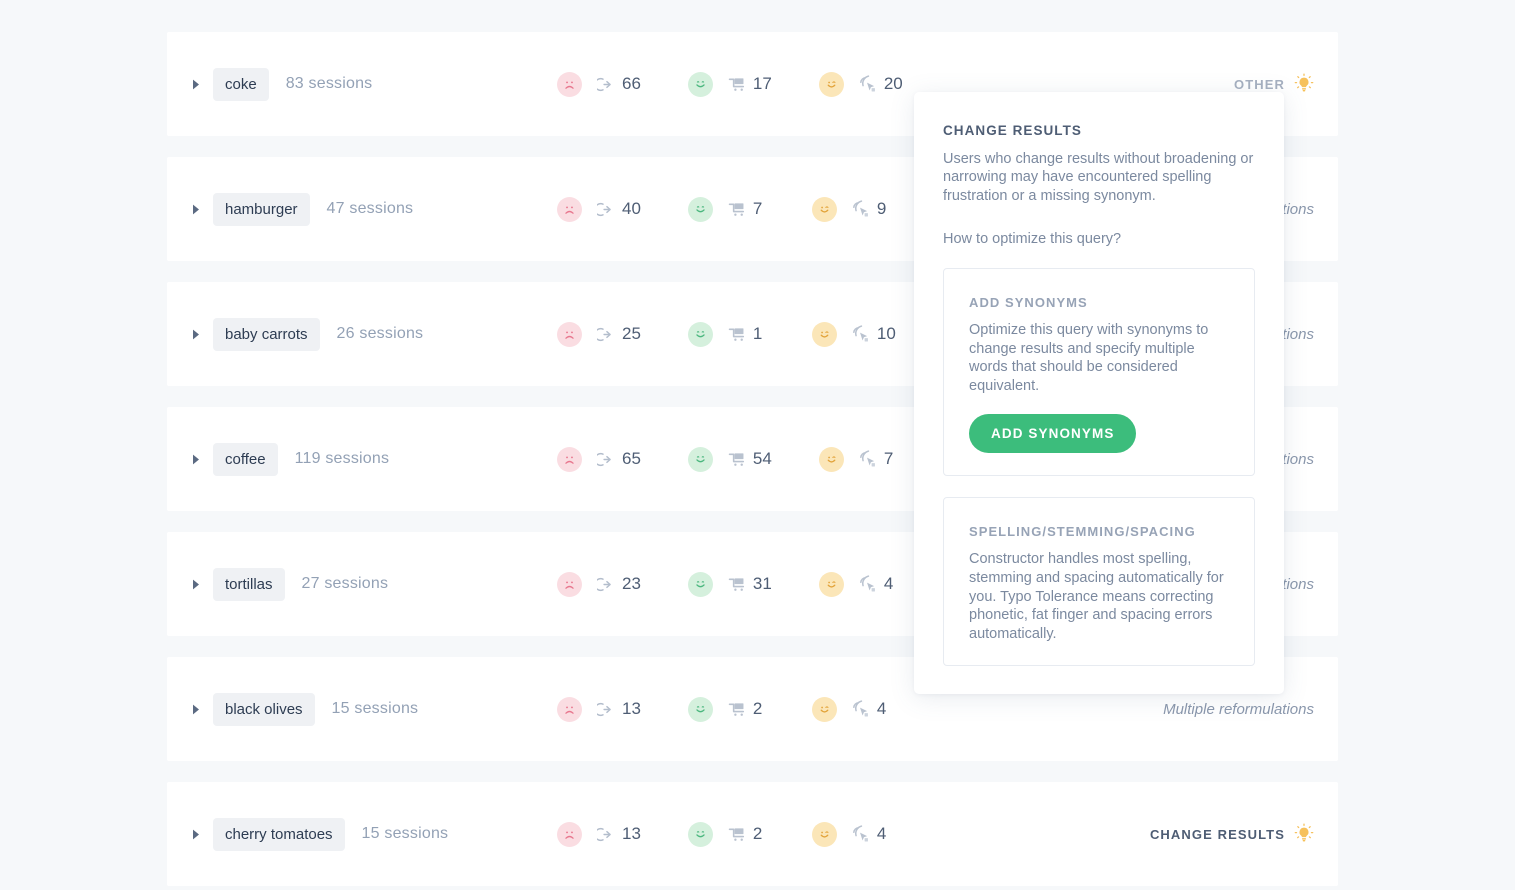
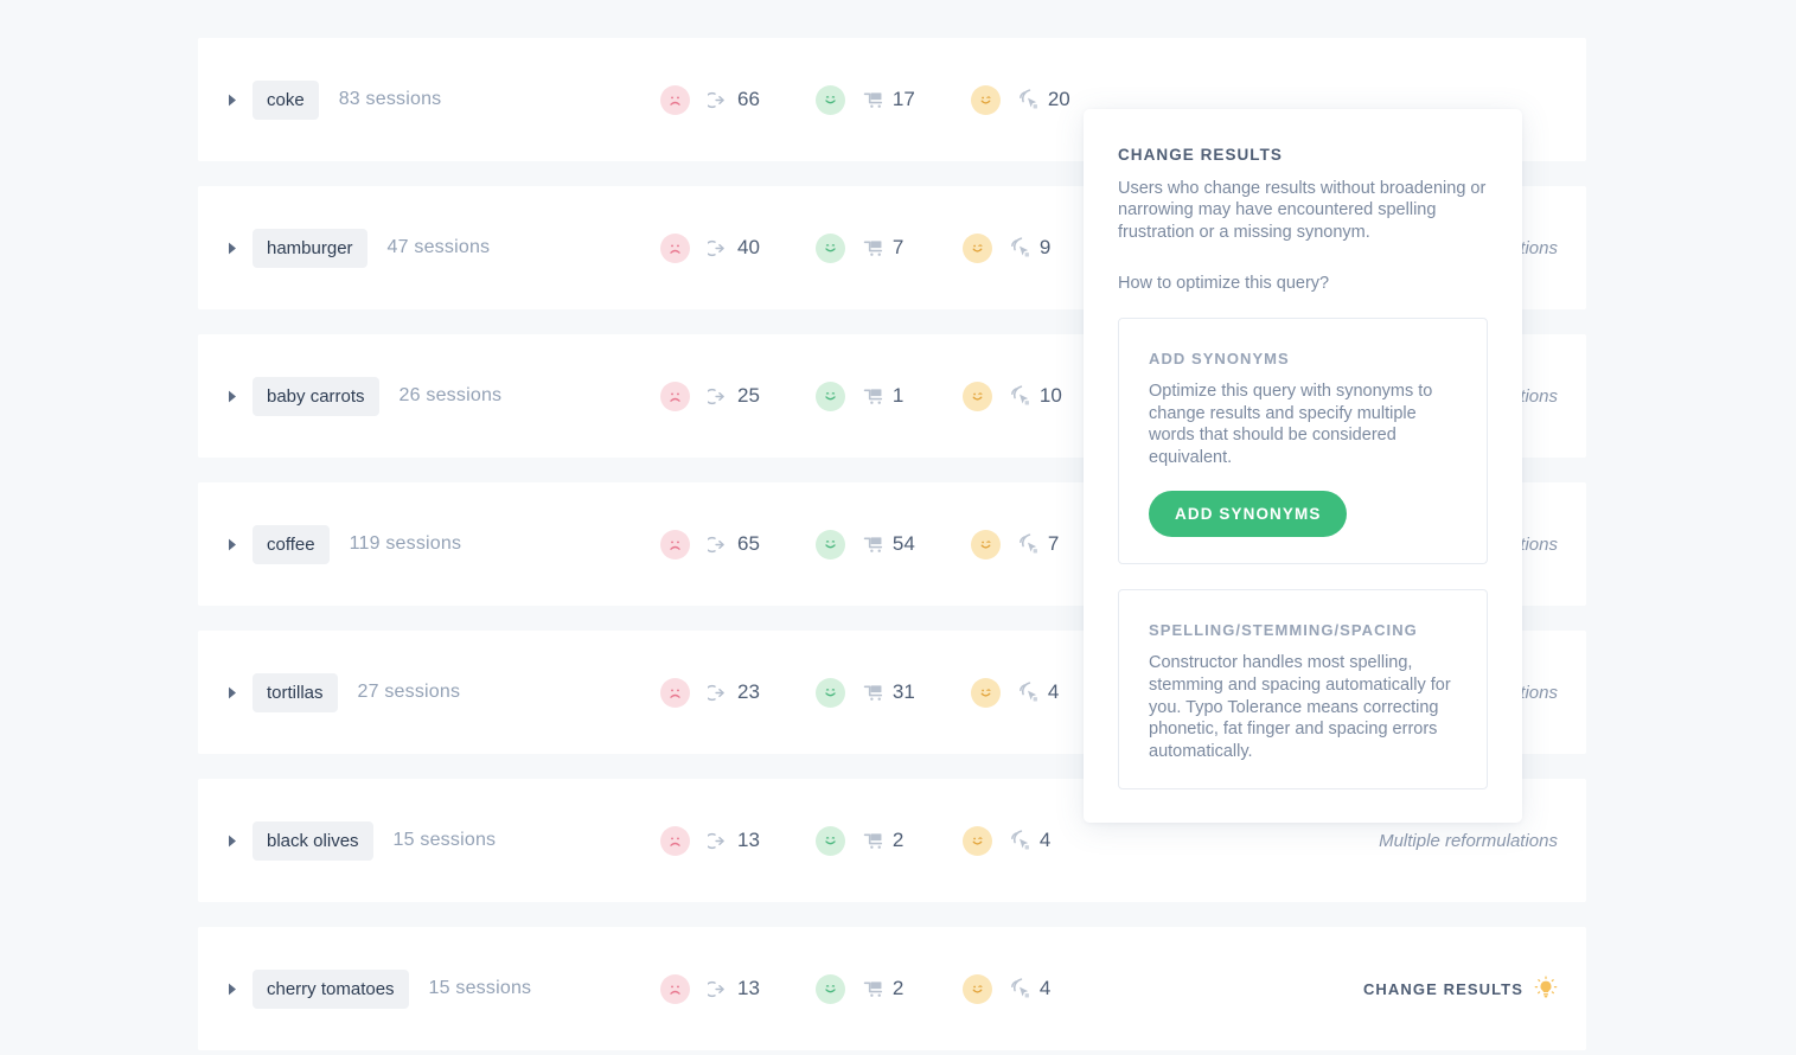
  coke
  83 sessions
  66
  17
  20
- OTHER
  hamburger
  47 sessions
  40
  7
  9
  baby carrots
  26 sessions
  25
  1
  10
  coffee
  119 sessions
  65
  54
  7
  tortillas
  27 sessions
  23
  31
  4
  black olives
  15 sessions
  13
  2
  4
  Multiple reformulations
  cherry tomatoes
  15 sessions
  13
  2
  4
  CHANGE RESULTS
  CHANGE RESULTS
  Users who change results without broadening or narrowing may have encountered spelling frustration or a missing synonym.
  How to optimize this query?
  ADD SYNONYMS
  Optimize this query with synonyms to change results and specify multiple words that should be considered equivalent.
  ADD SYNONYMS
  SPELLING/STEMMING/SPACING
  Constructor handles most spelling, stemming and spacing automatically for you. Typo Tolerance means correcting phonetic, fat finger and spacing errors automatically.
